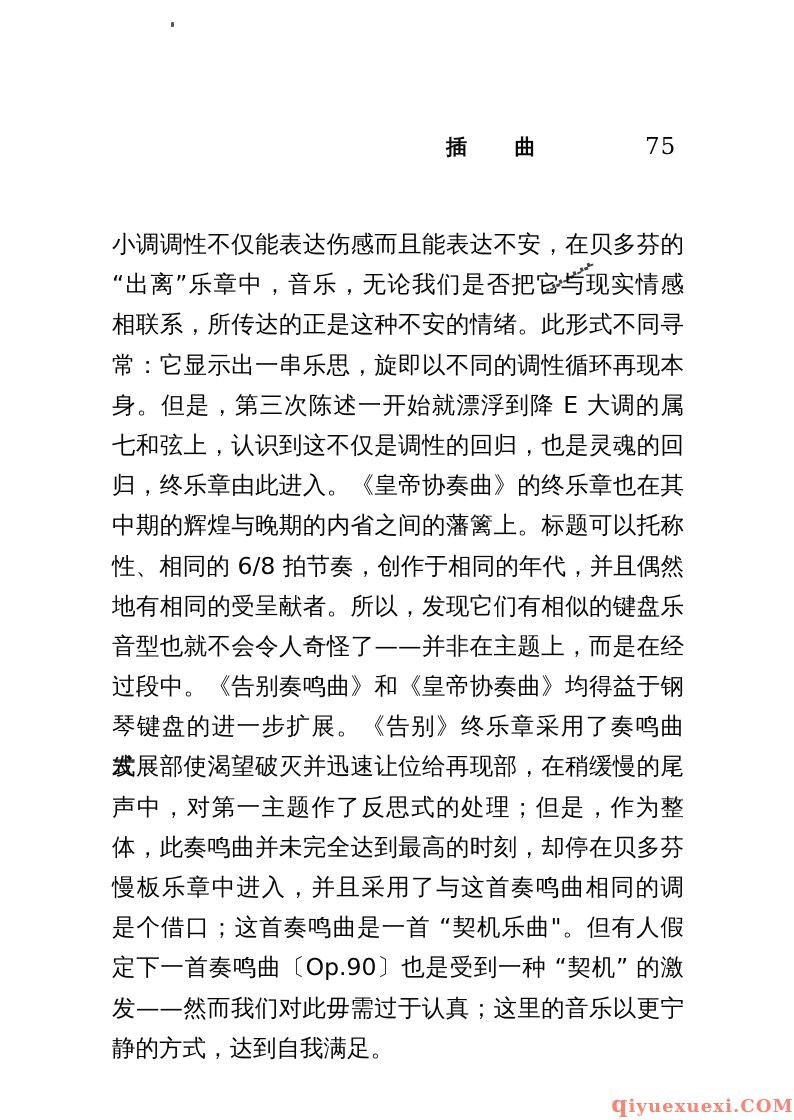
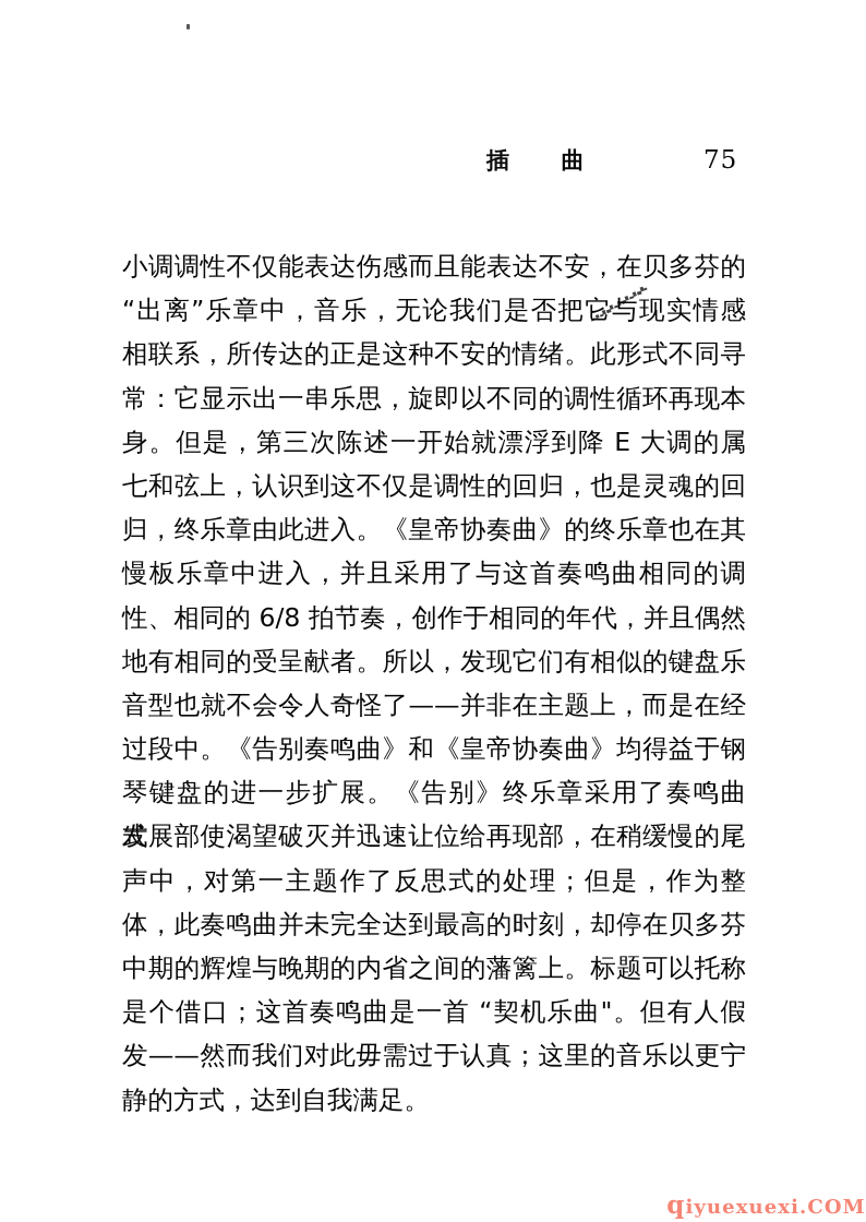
  插 曲
  75
  小调调性不仅能表达伤感而且能表达不安，在贝多芬的
  “出离”乐章中，音乐，无论我们是否把它与现实情感
  相联系，所传达的正是这种不安的情绪。此形式不同寻
  常：它显示出一串乐思，旋即以不同的调性循环再现本
  身。但是，第三次陈述一开始就漂浮到降 E 大调的属
  七和弦上，认识到这不仅是调性的回归，也是灵魂的回
  归，终乐章由此进入。《皇帝协奏曲》的终乐章也在其
- 中期的辉煌与晚期的内省之间的藩篱上。标题可以托称
+ 慢板乐章中进入，并且采用了与这首奏鸣曲相同的调
  性、相同的 6/8 拍节奏，创作于相同的年代，并且偶然
  地有相同的受呈献者。所以，发现它们有相似的键盘乐
  音型也就不会令人奇怪了——并非在主题上，而是在经
  过段中。《告别奏鸣曲》和《皇帝协奏曲》均得益于钢
  琴键盘的进一步扩展。《告别》终乐章采用了奏鸣曲式，
  发展部使渴望破灭并迅速让位给再现部，在稍缓慢的尾
  声中，对第一主题作了反思式的处理；但是，作为整
  体，此奏鸣曲并未完全达到最高的时刻，却停在贝多芬
- 慢板乐章中进入，并且采用了与这首奏鸣曲相同的调
+ 中期的辉煌与晚期的内省之间的藩篱上。标题可以托称
  是个借口；这首奏鸣曲是一首 “契机乐曲"。但有人假
- 定下一首奏鸣曲〔Op.90〕也是受到一种 “契机” 的激
  发——然而我们对此毋需过于认真；这里的音乐以更宁
  静的方式，达到自我满足。
  qiyuexuexi.COM
